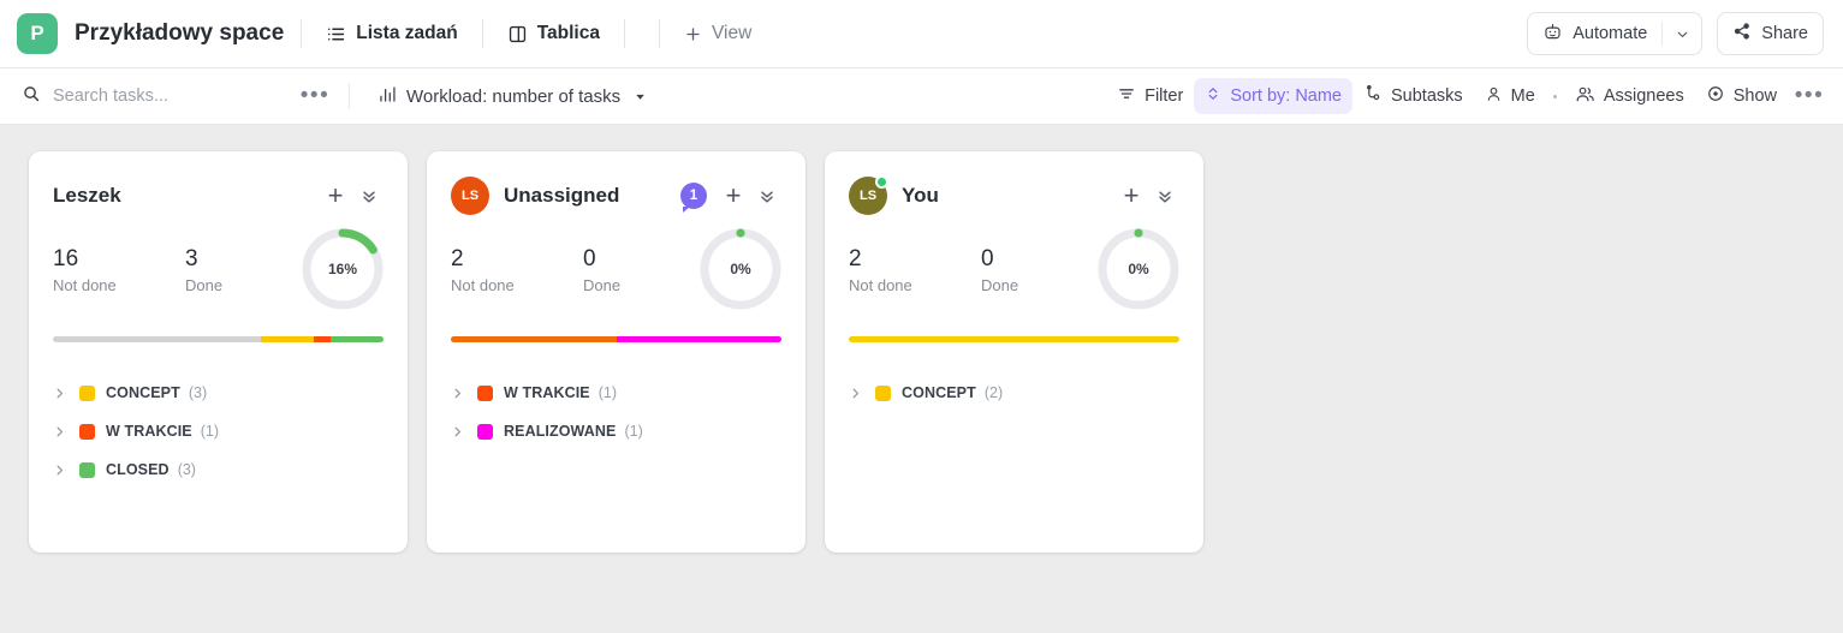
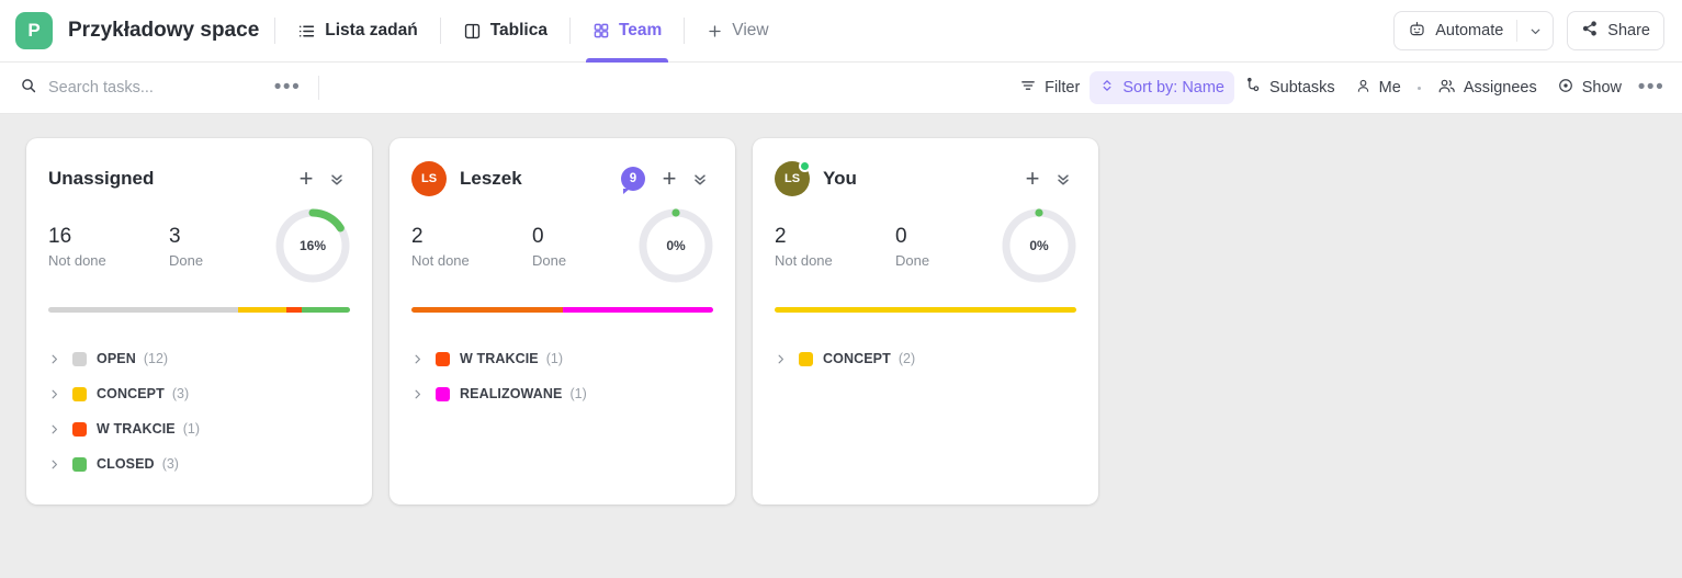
  P
  Przykładowy space
  Lista zadań
  Tablica
+ Team
  View
  Automate
  Share
  Search tasks...
  •••
- Workload: number of tasks
  Filter
  Sort by: Name
  Subtasks
  Me
  Assignees
  Show
  •••
- Leszek
+ Unassigned
  +
  16
  Not done
  3
  Done
  16%
+ OPEN
+ (12)
  CONCEPT
  (3)
  W TRAKCIE
  (1)
  CLOSED
  (3)
  LS
- Unassigned
+ Leszek
- 1
+ 9
  +
  2
  Not done
  0
  Done
  0%
  W TRAKCIE
  (1)
  REALIZOWANE
  (1)
  LS
  You
  +
  2
  Not done
  0
  Done
  0%
  CONCEPT
  (2)
